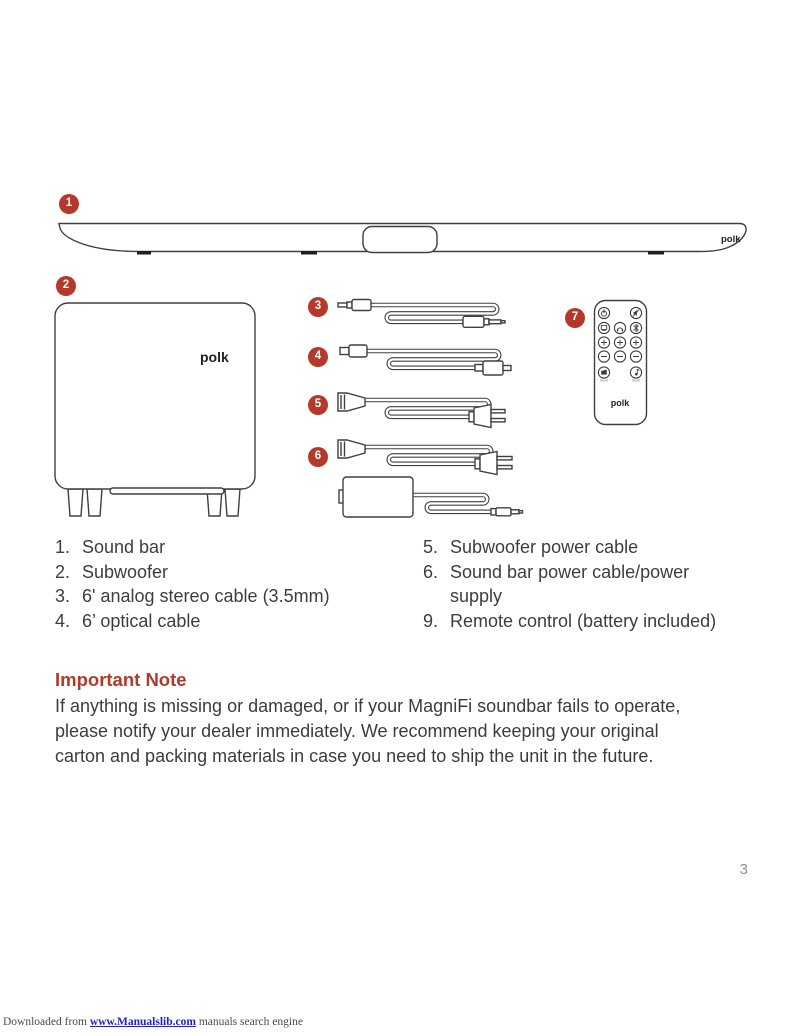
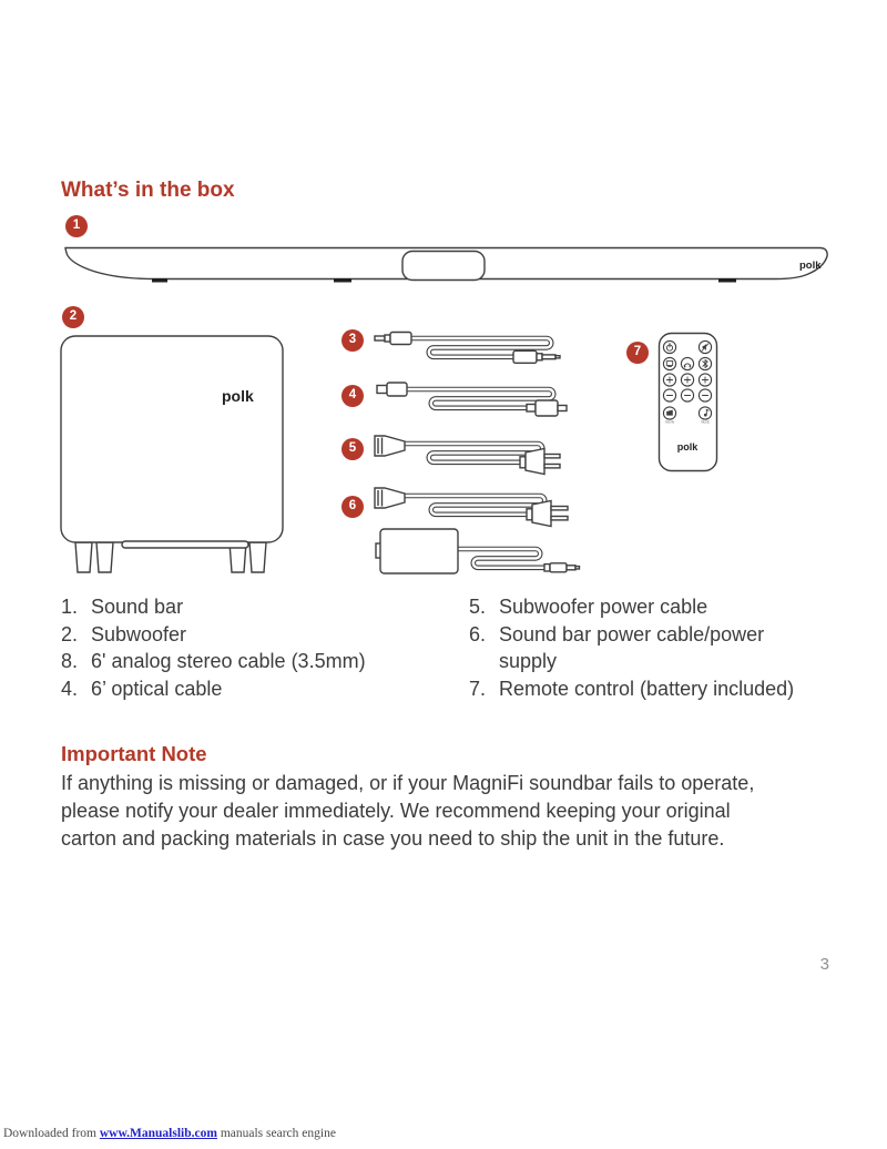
+ What’s in the box
  1
  2
  3
  4
  5
  6
  7
  polk
  polk
  polk
  1.
  Sound bar
  2.
  Subwoofer
- 3.
+ 8.
  6' analog stereo cable (3.5mm)
  4.
  6’ optical cable
  5.
  Subwoofer power cable
  6.
  Sound bar power cable/power
  supply
- 9.
+ 7.
  Remote control (battery included)
  Important Note
  If anything is missing or damaged, or if your MagniFi soundbar fails to operate,
  please notify your dealer immediately. We recommend keeping your original
  carton and packing materials in case you need to ship the unit in the future.
  3
  Downloaded from www.Manualslib.com manuals search engine
